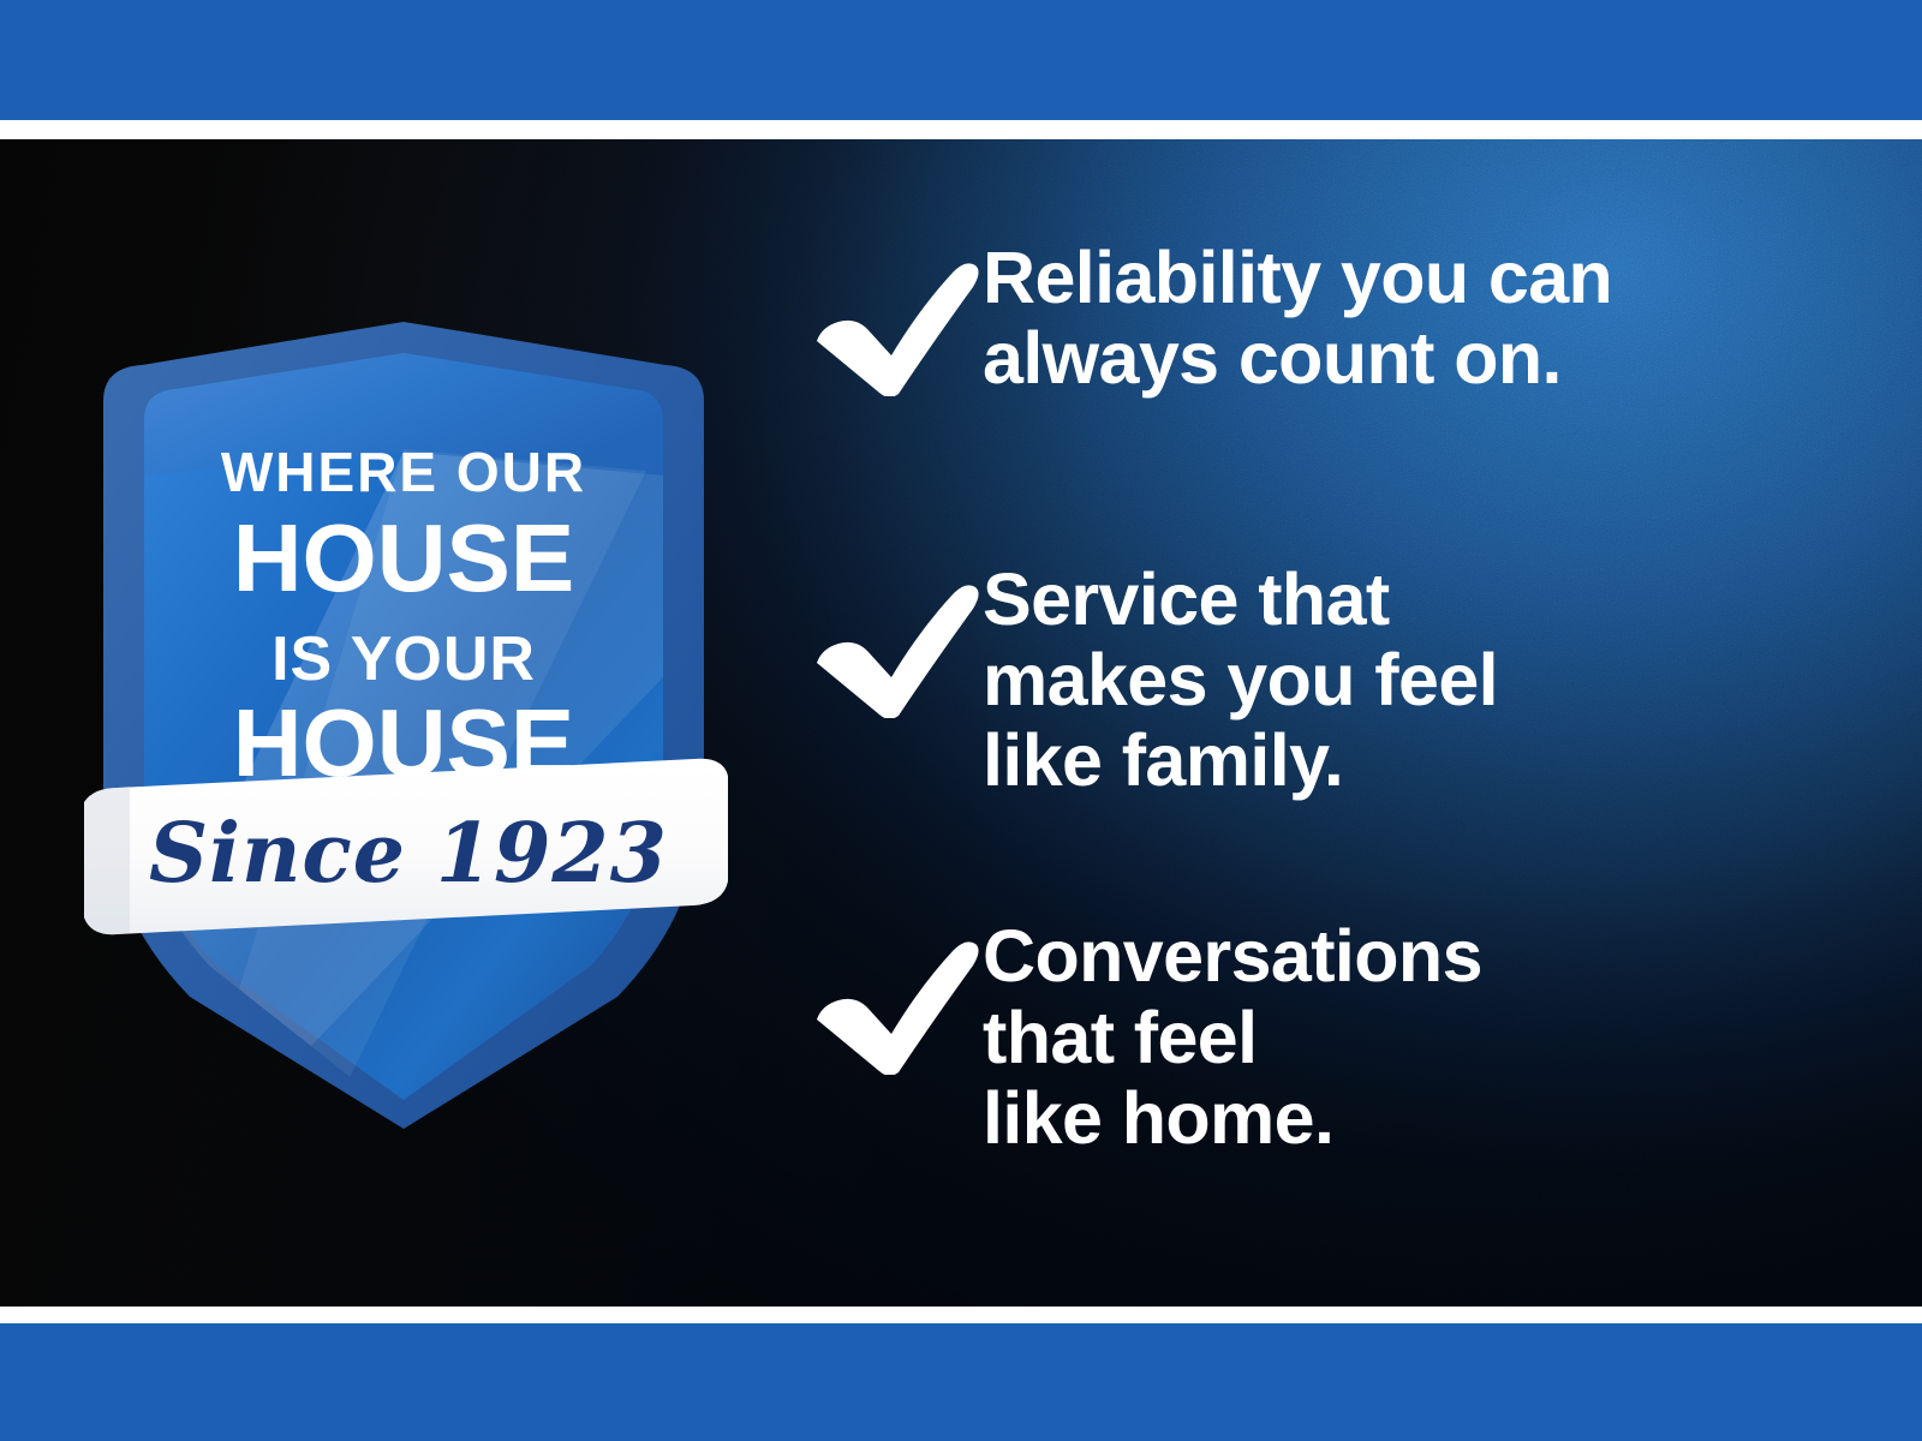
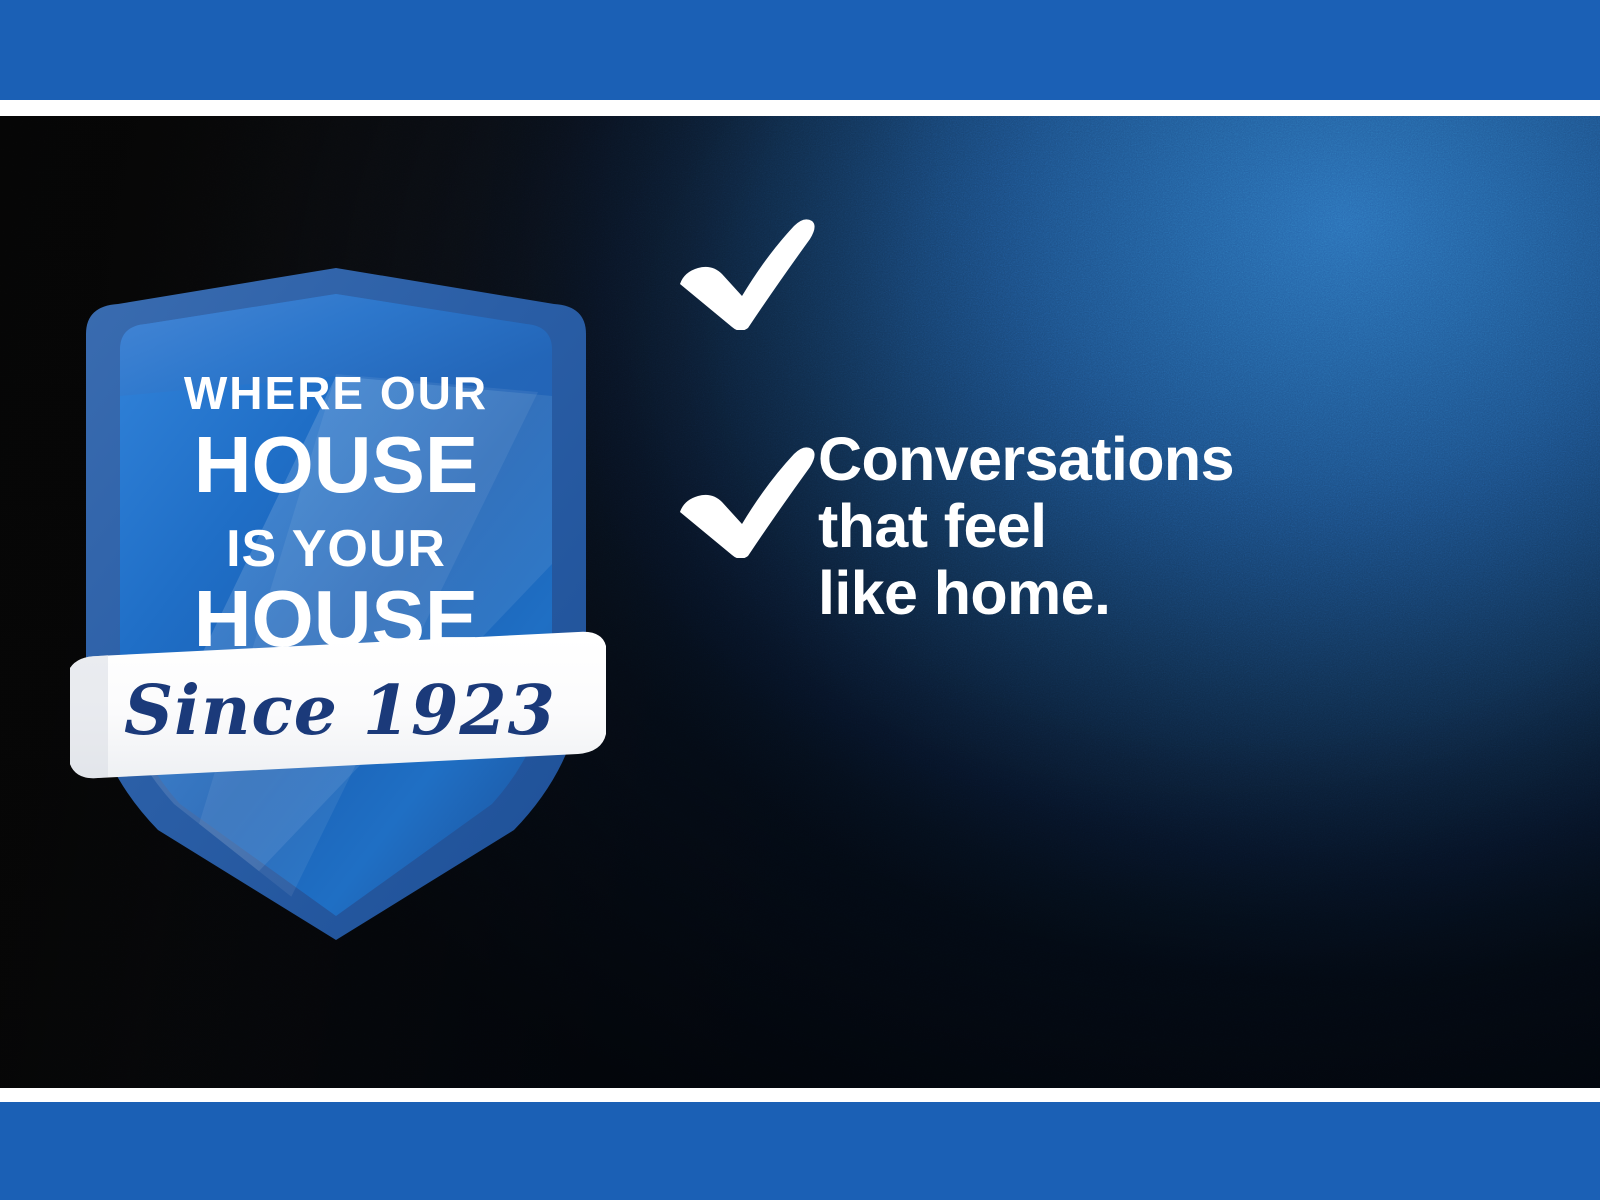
  WHERE OUR
  HOUSE
  IS YOUR
  HOUSE
  Since 1923
- Reliability you can
- always count on.
- Service that
- makes you feel
- like family.
  Conversations
  that feel
  like home.
